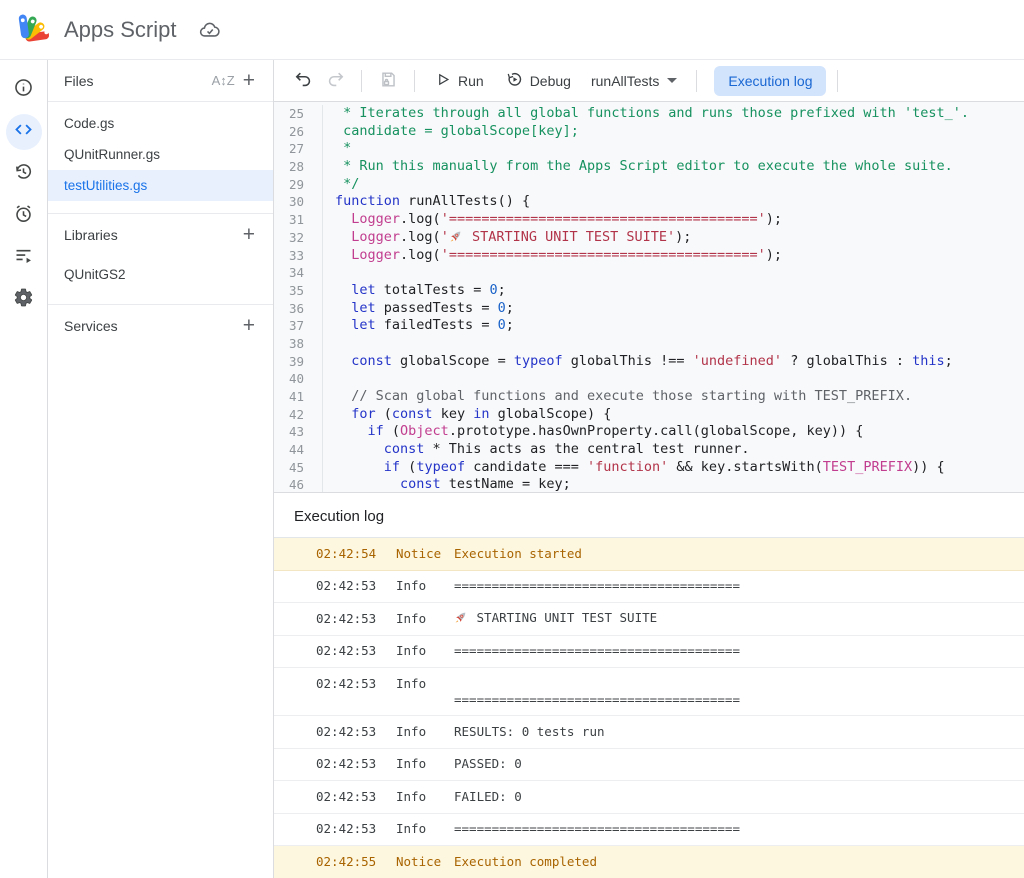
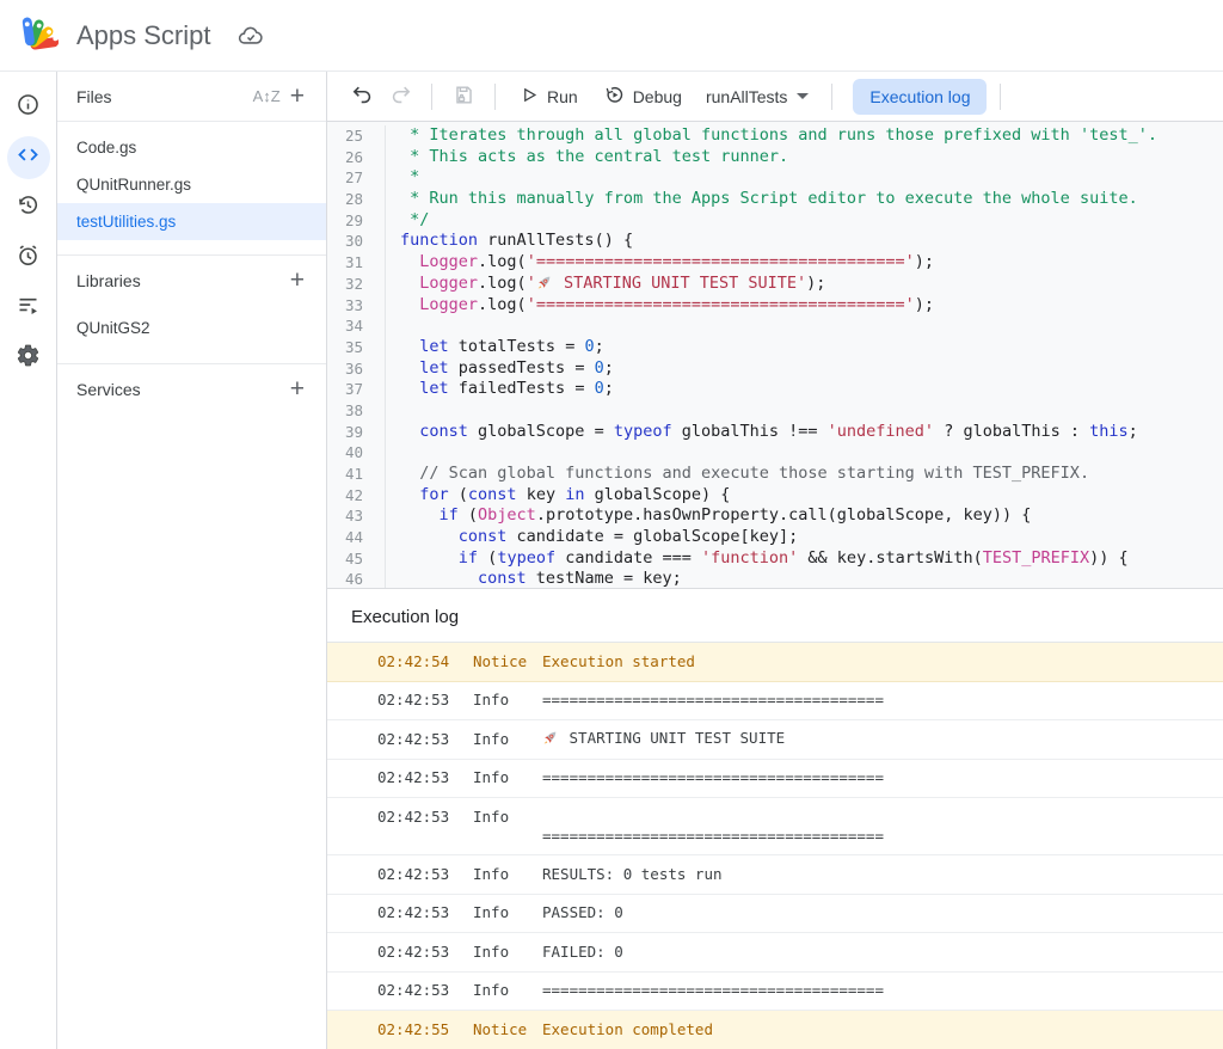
  Apps Script
  Files
  A↕Z
  +
  Code.gs
  QUnitRunner.gs
  testUtilities.gs
  Libraries
  +
  QUnitGS2
  Services
  +
  Run
  Debug
  runAllTests
  Execution log
  25
  * Iterates through all global functions and runs those prefixed with 'test_'.
  26
- candidate = globalScope[key];
+ * This acts as the central test runner.
  27
  *
  28
  * Run this manually from the Apps Script editor to execute the whole suite.
  29
  */
  30
  function runAllTests() {
  31
  Logger.log('======================================');
  32
  Logger.log(' STARTING UNIT TEST SUITE');
  33
  Logger.log('======================================');
  34
  35
  let totalTests = 0;
  36
  let passedTests = 0;
  37
  let failedTests = 0;
  38
  39
  const globalScope = typeof globalThis !== 'undefined' ? globalThis : this;
  40
  41
  // Scan global functions and execute those starting with TEST_PREFIX.
  42
  for (const key in globalScope) {
  43
  if (Object.prototype.hasOwnProperty.call(globalScope, key)) {
  44
- const * This acts as the central test runner.
+ const candidate = globalScope[key];
  45
  if (typeof candidate === 'function' && key.startsWith(TEST_PREFIX)) {
  46
  const testName = key;
  Execution log
  02:42:54
  Notice
  Execution started
  02:42:53
  Info
  ======================================
  02:42:53
  Info
  STARTING UNIT TEST SUITE
  02:42:53
  Info
  ======================================
  02:42:53
  Info
  ======================================
  02:42:53
  Info
  RESULTS: 0 tests run
  02:42:53
  Info
  PASSED: 0
  02:42:53
  Info
  FAILED: 0
  02:42:53
  Info
  ======================================
  02:42:55
  Notice
  Execution completed
